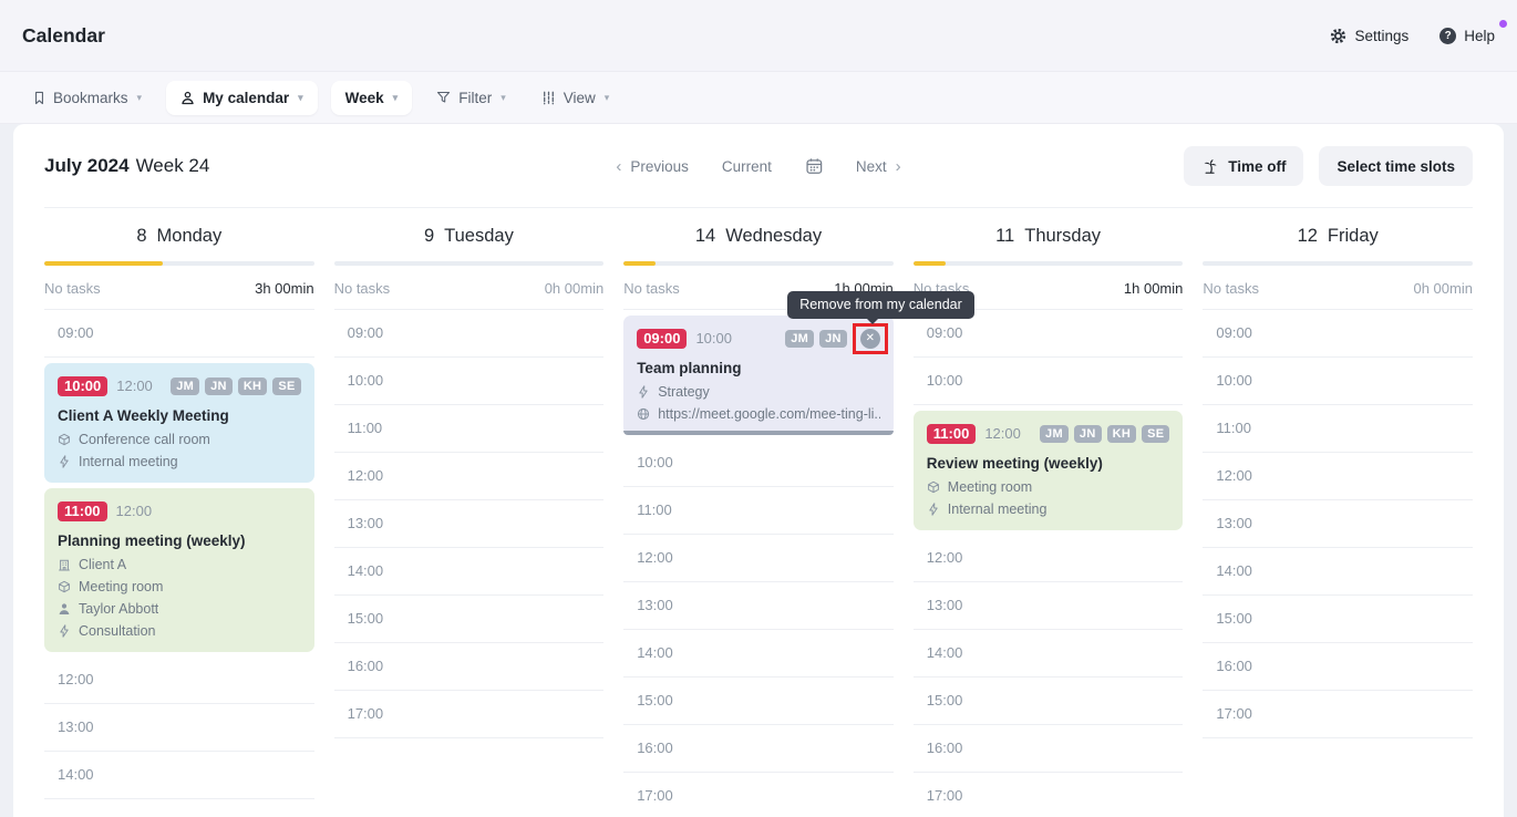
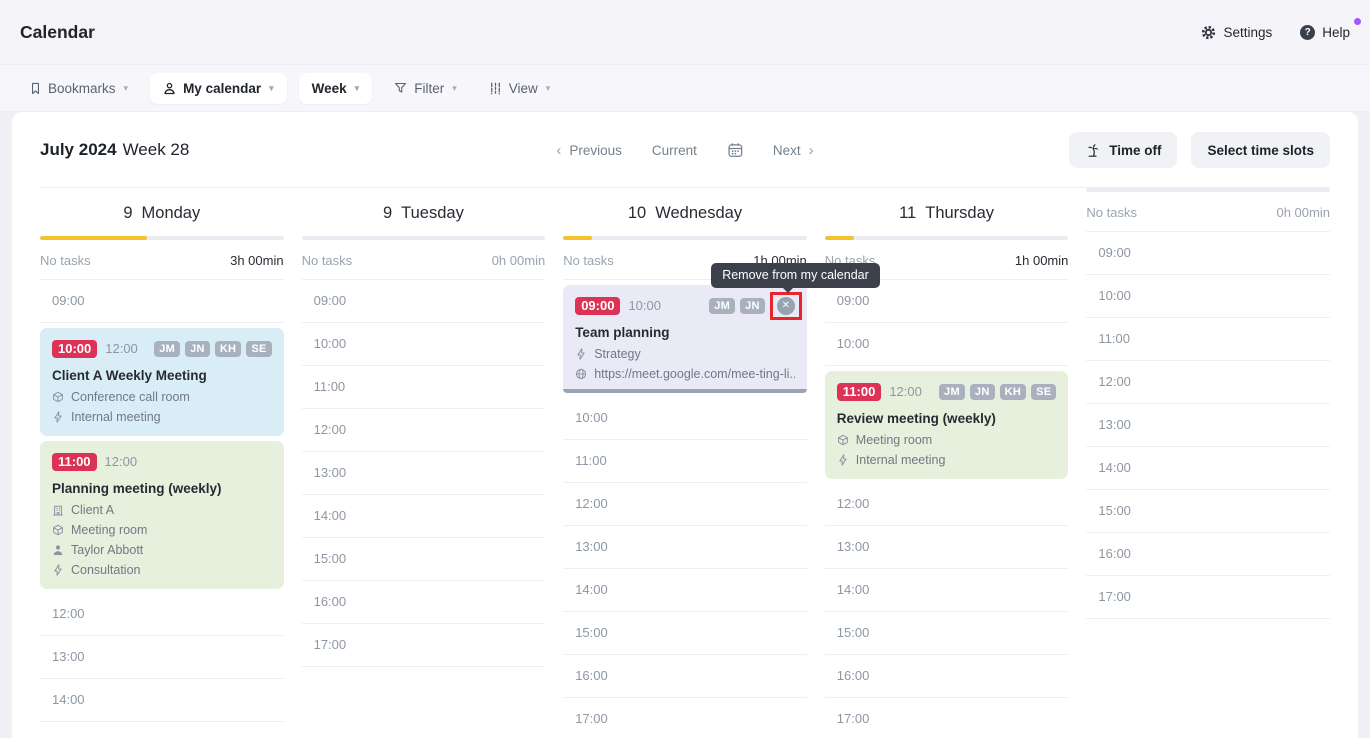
  Calendar
  Settings
  ?
  Help
  Bookmarks
  ▾
  My calendar
  ▾
  Week
  ▾
  Filter
  ▾
  View
  ▾
  July 2024
- Week 24
+ Week 28
  ‹
  Previous
  Current
  Next
  ›
  Time off
  Select time slots
- 8 Monday
+ 9 Monday
  No tasks
  3h 00min
  09:00
  10:00
  12:00
  JM
  JN
  KH
  SE
  Client A Weekly Meeting
  Conference call room
  Internal meeting
  11:00
  12:00
  Planning meeting (weekly)
  Client A
  Meeting room
  Taylor Abbott
  Consultation
  12:00
  13:00
  14:00
  9 Tuesday
  No tasks
  0h 00min
  09:00
  10:00
  11:00
  12:00
  13:00
  14:00
  15:00
  16:00
  17:00
- 14 Wednesday
+ 10 Wednesday
  No tasks
  1h 00min
  09:00
  10:00
  JM
  JN
  ✕
  Team planning
  Strategy
  https://meet.google.com/mee-ting-li..
  Remove from my calendar
  10:00
  11:00
  12:00
  13:00
  14:00
  15:00
  16:00
  17:00
  11 Thursday
  No tasks
  1h 00min
  09:00
  10:00
  11:00
  12:00
  JM
  JN
  KH
  SE
  Review meeting (weekly)
  Meeting room
  Internal meeting
  12:00
  13:00
  14:00
  15:00
  16:00
  17:00
- 12 Friday
  No tasks
  0h 00min
  09:00
  10:00
  11:00
  12:00
  13:00
  14:00
  15:00
  16:00
  17:00
